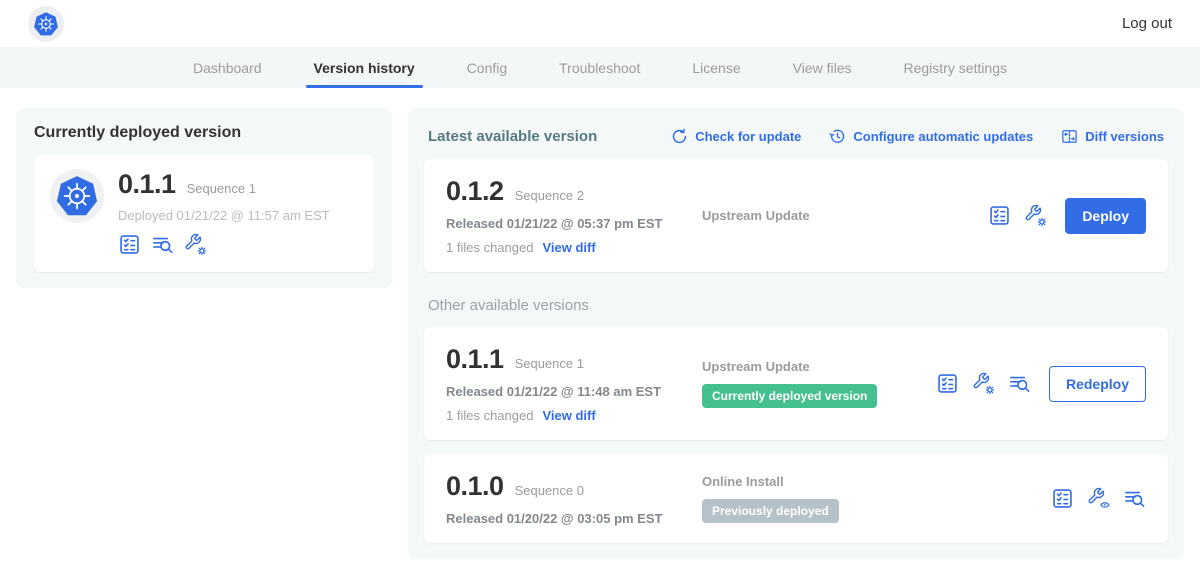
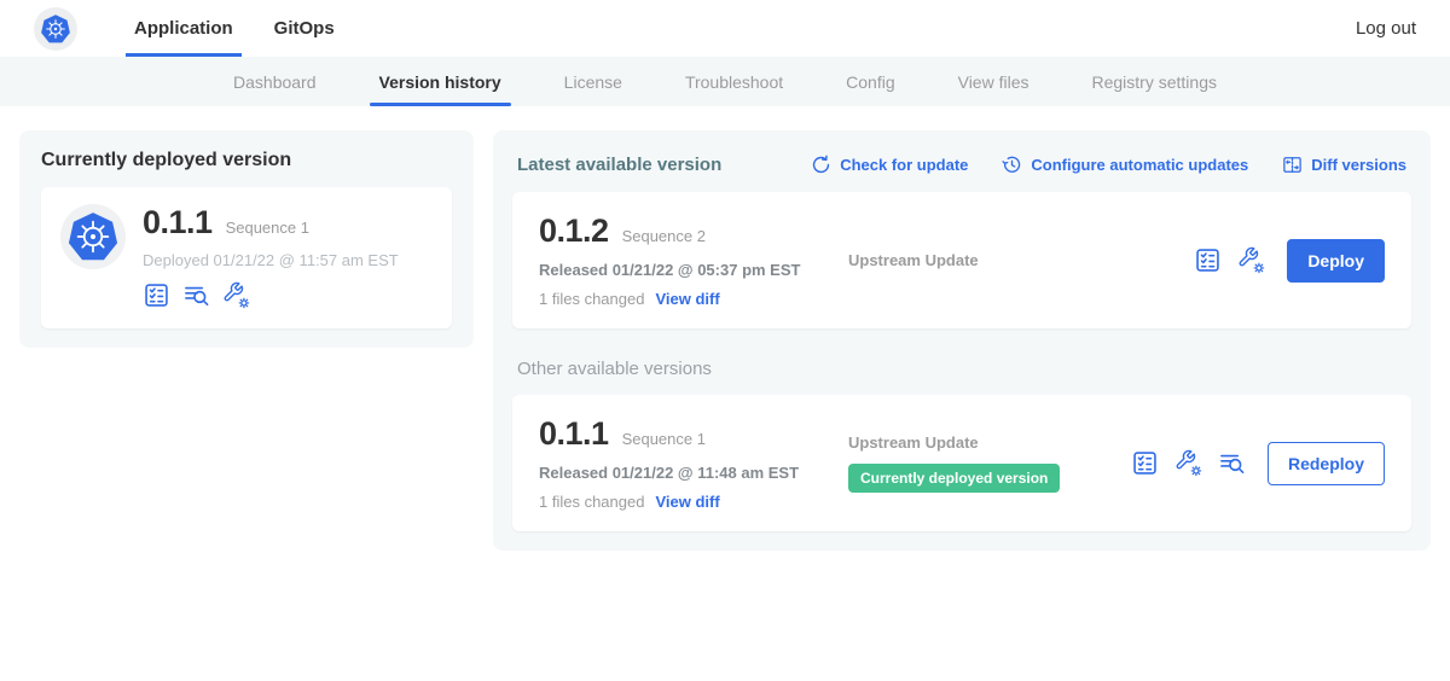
+ Application
+ GitOps
  Log out
  Dashboard
  Version history
- Config
+ License
  Troubleshoot
- License
+ Config
  View files
  Registry settings
  Currently deployed version
  0.1.1
  Sequence 1
  Deployed 01/21/22 @ 11:57 am EST
  Latest available version
  Check for update
  Configure automatic updates
  Diff versions
  0.1.2
  Sequence 2
  Released 01/21/22 @ 05:37 pm EST
  1 files changed
  View diff
  Upstream Update
  Deploy
  Other available versions
  0.1.1
  Sequence 1
  Released 01/21/22 @ 11:48 am EST
  1 files changed
  View diff
  Upstream Update
  Currently deployed version
  Redeploy
- 0.1.0
- Sequence 0
- Released 01/20/22 @ 03:05 pm EST
- Online Install
- Previously deployed
